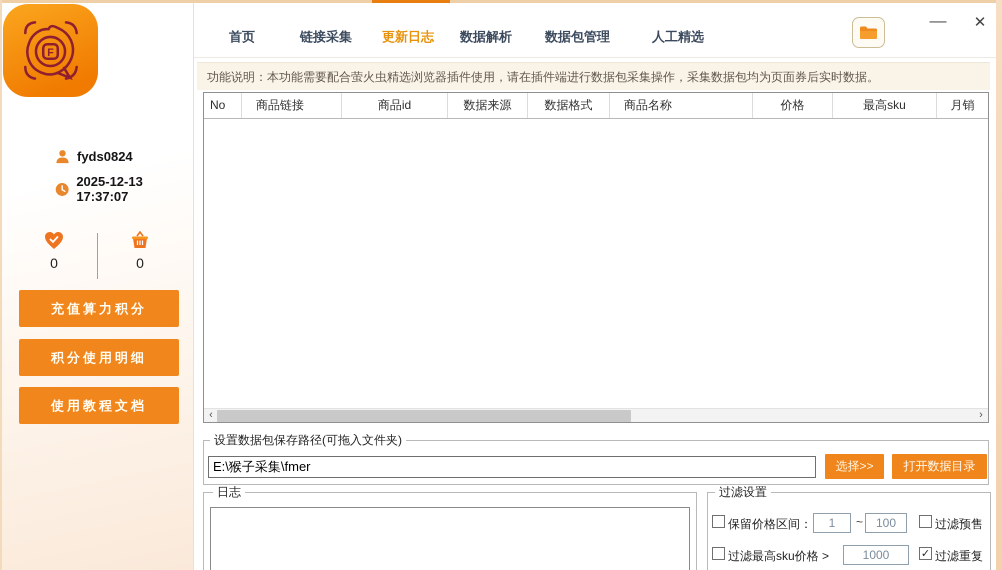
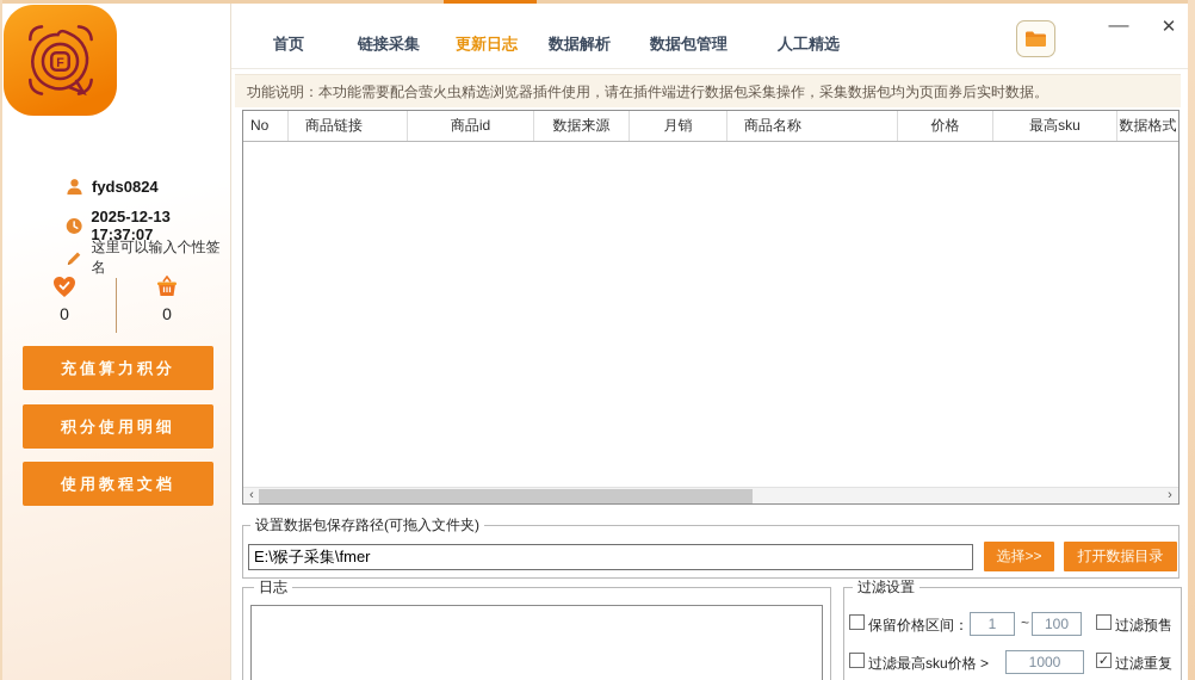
  F
  fyds0824
  2025-12-13 17:37:07
+ 这里可以输入个性签名
  0
  0
  充值算力积分
  积分使用明细
  使用教程文档
  首页
  链接采集
  更新日志
  数据解析
  数据包管理
  人工精选
  —
  ✕
  功能说明：本功能需要配合萤火虫精选浏览器插件使用，请在插件端进行数据包采集操作，采集数据包均为页面券后实时数据。
  No
  商品链接
  商品id
  数据来源
- 数据格式
+ 月销
  商品名称
  价格
  最高sku
- 月销
+ 数据格式
  ‹
  ›
  设置数据包保存路径(可拖入文件夹)
  E:\猴子采集\fmer
  选择>>
  打开数据目录
  日志
  过滤设置
  保留价格区间：
  1
  ~
  100
  过滤预售
  过滤最高sku价格 >
  1000
  过滤重复
